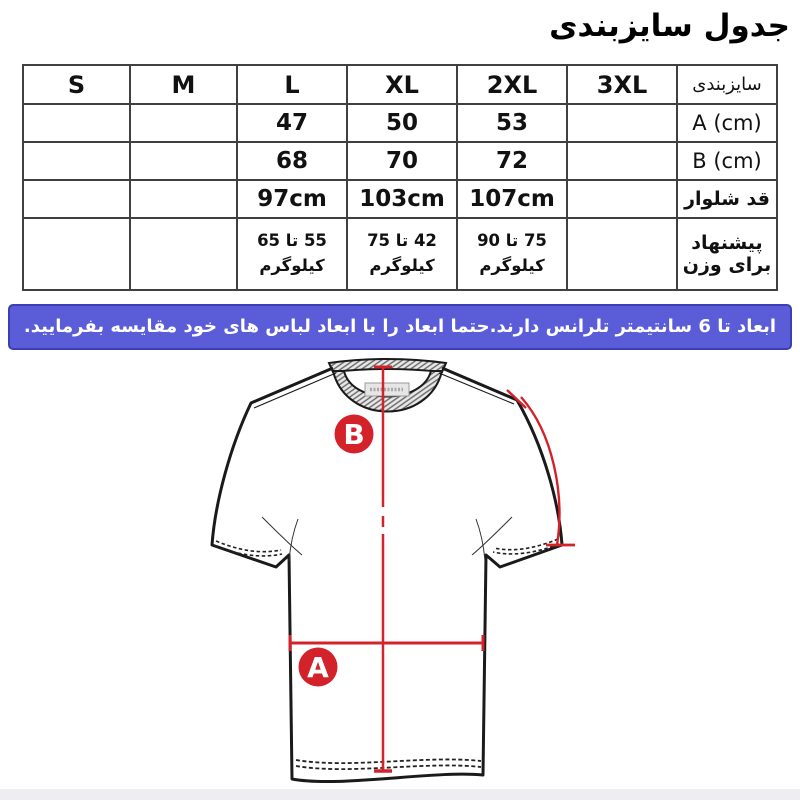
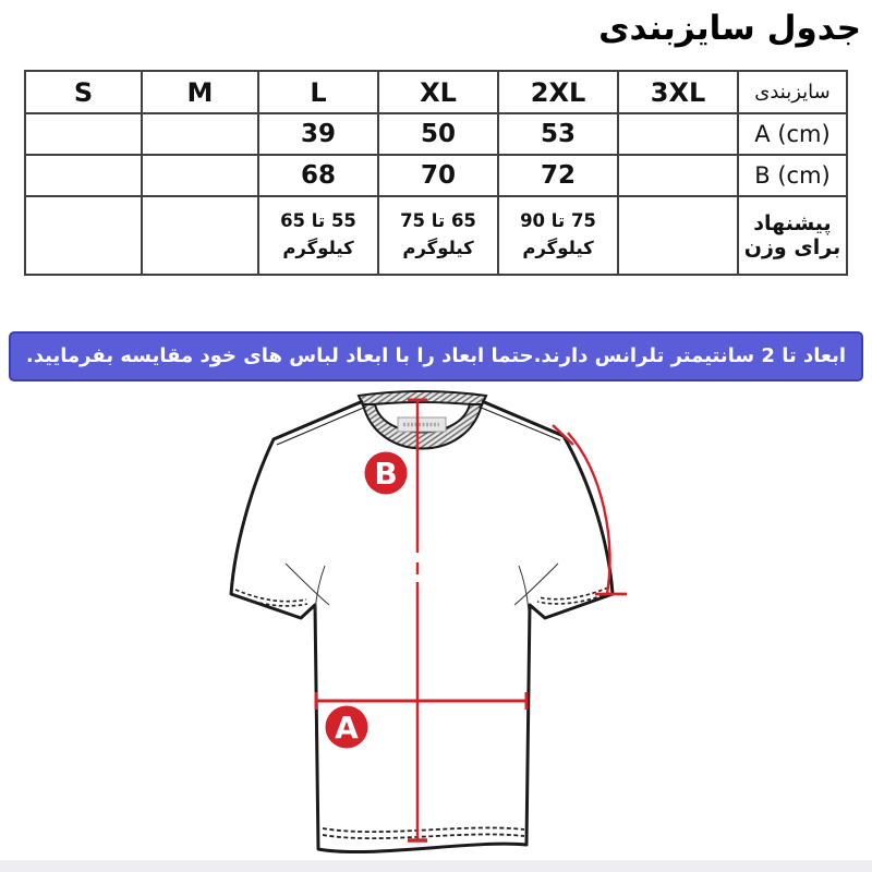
  جدول سایزبندی
  S	M	L	XL	2XL	3XL	سایزبندی
- 		47	50	53		A (cm)
+ 		39	50	53		A (cm)
  		68	70	72		B (cm)
- 		97cm	103cm	107cm		قد شلوار
- 		55 تا 65 کیلوگرم	42 تا 75 کیلوگرم	75 تا 90 کیلوگرم		پیشنهاد برای وزن
+ 		55 تا 65 کیلوگرم	65 تا 75 کیلوگرم	75 تا 90 کیلوگرم		پیشنهاد برای وزن
- ابعاد تا 6 سانتیمتر تلرانس دارند.حتما ابعاد را با ابعاد لباس های خود مقایسه بفرمایید.
+ ابعاد تا 2 سانتیمتر تلرانس دارند.حتما ابعاد را با ابعاد لباس های خود مقایسه بفرمایید.
  B
  A
